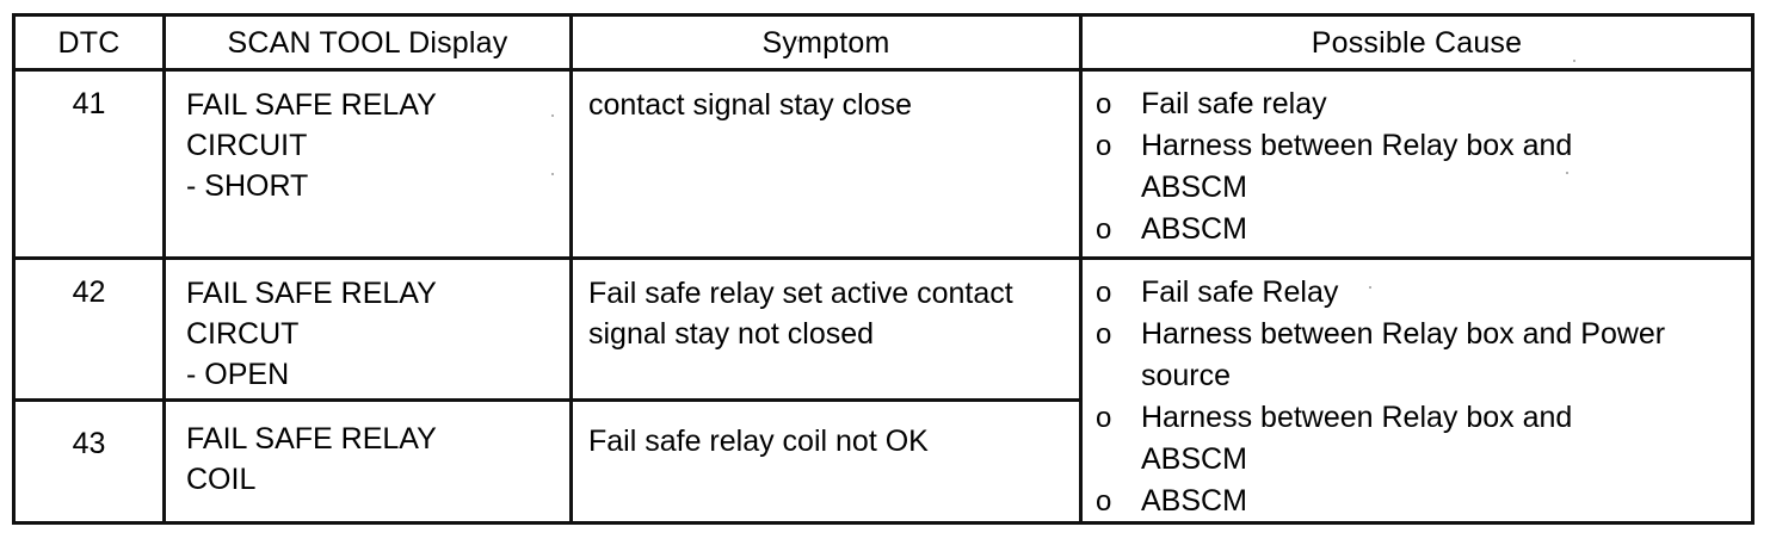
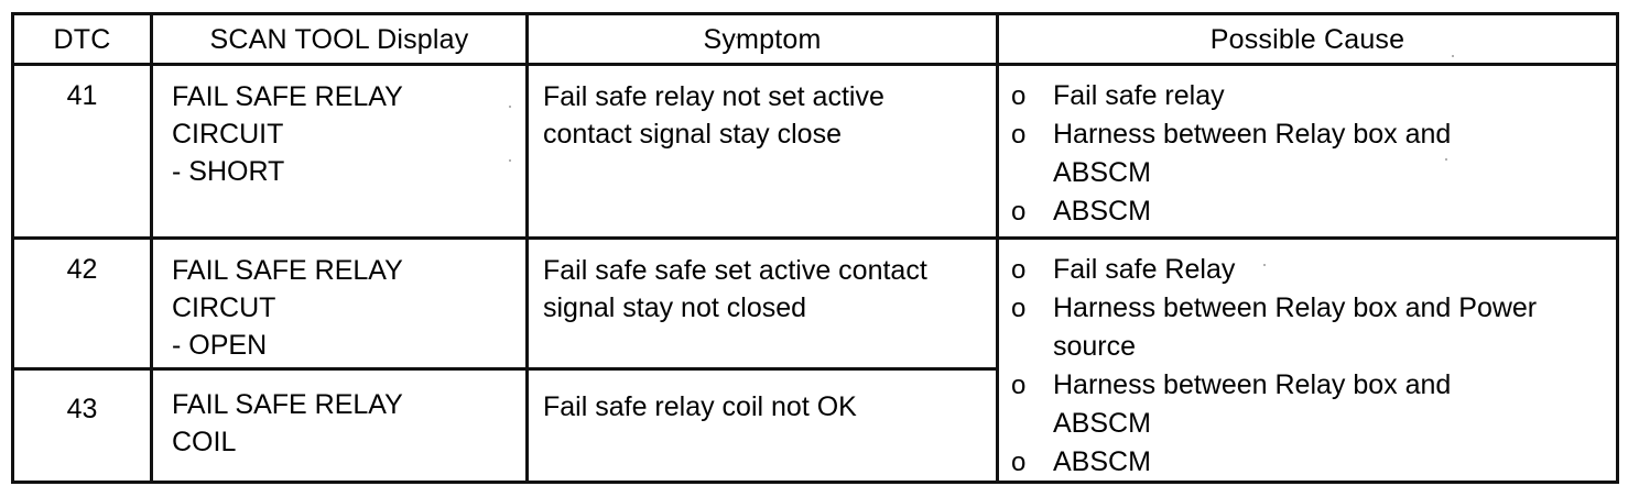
  DTC
  SCAN TOOL Display
  Symptom
  Possible Cause
  41
  FAIL SAFE RELAY
  CIRCUIT
  - SHORT
+ Fail safe relay not set active
  contact signal stay close
  o
  Fail safe relay
  o
  Harness between Relay box and
  ABSCM
  o
  ABSCM
  42
  FAIL SAFE RELAY
  CIRCUT
  - OPEN
- Fail safe relay set active contact
+ Fail safe safe set active contact
  signal stay not closed
  o
  Fail safe Relay
  o
  Harness between Relay box and Power
  source
  o
  Harness between Relay box and
  ABSCM
  o
  ABSCM
  43
  FAIL SAFE RELAY
  COIL
  Fail safe relay coil not OK
